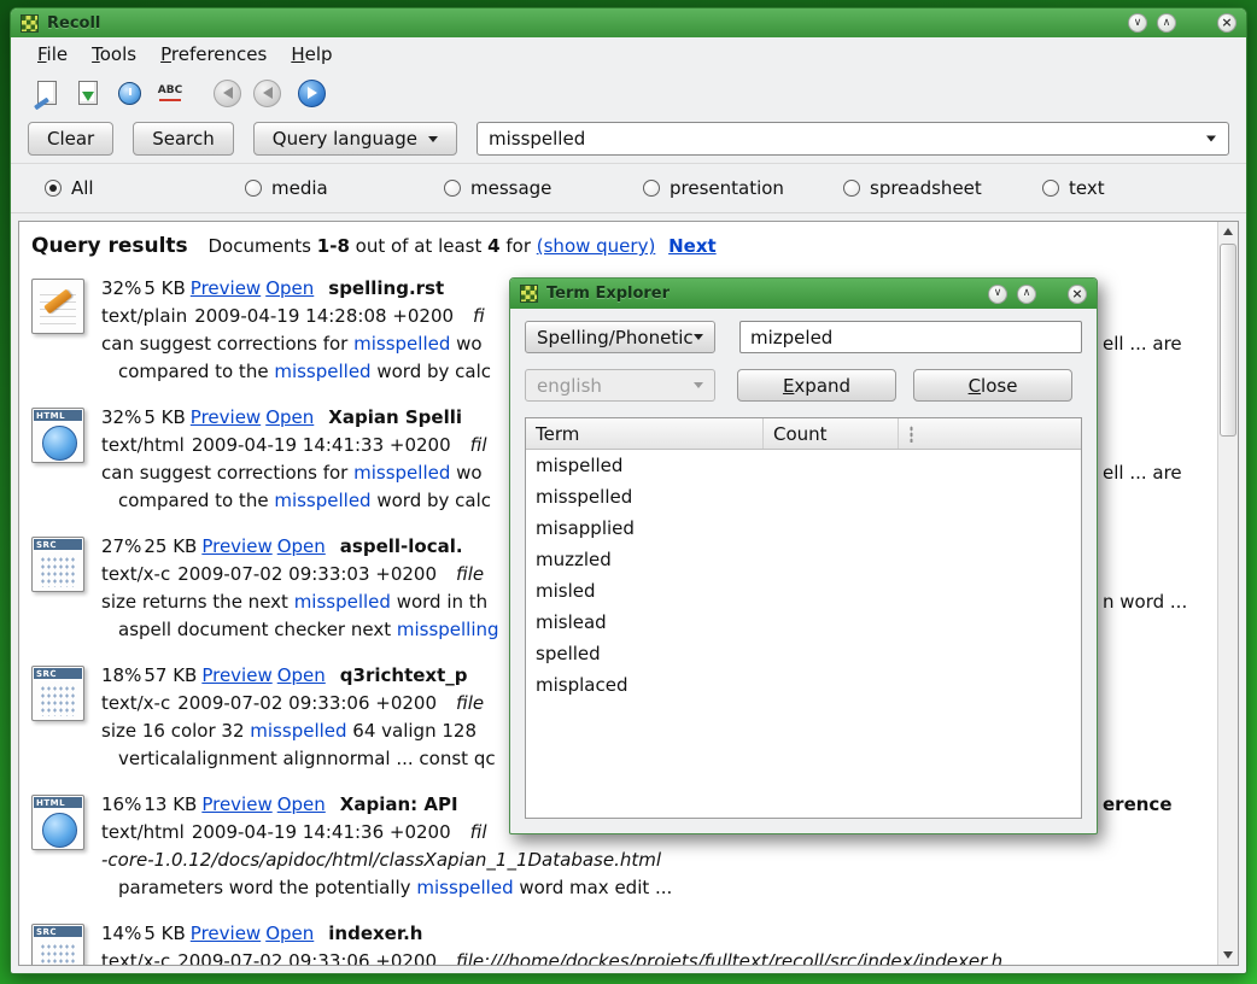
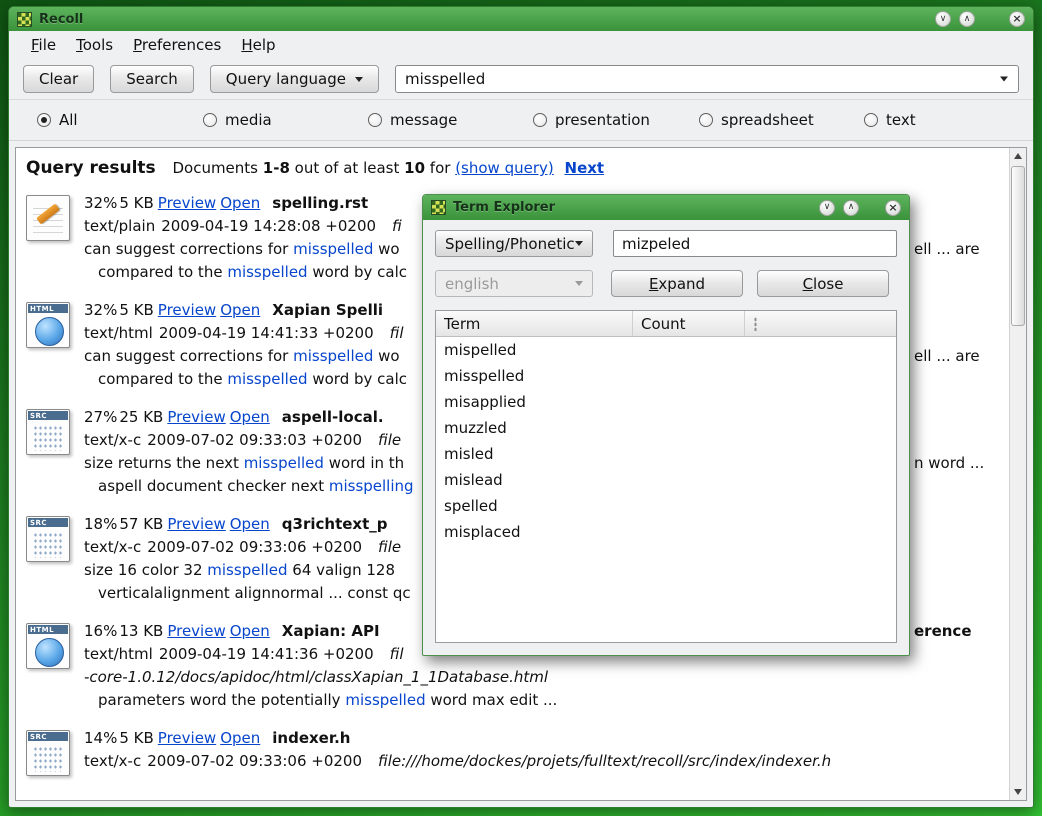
  Recoll
  File
  Tools
  Preferences
  Help
- ABC
  Clear
  Search
  Query language
  misspelled
  All
  media
  message
  presentation
  spreadsheet
  text
- Query results Documents 1-8 out of at least 4 for (show query) Next
+ Query results Documents 1-8 out of at least 10 for (show query) Next
  32%5 KB Preview Open spelling.rst
  text/plain 2009-04-19 14:28:08 +0200 fi
  can suggest corrections for misspelled wo
  ell ... are
  compared to the misspelled word by calc
  HTML
  32%5 KB Preview Open Xapian Spelli
  text/html 2009-04-19 14:41:33 +0200 fil
  can suggest corrections for misspelled wo
  ell ... are
  compared to the misspelled word by calc
  SRC
  27%25 KB Preview Open aspell-local.
  text/x-c 2009-07-02 09:33:03 +0200 file
  size returns the next misspelled word in th
  n word ...
  aspell document checker next misspelling
  SRC
  18%57 KB Preview Open q3richtext_p
  text/x-c 2009-07-02 09:33:06 +0200 file
  size 16 color 32 misspelled 64 valign 128
  verticalalignment alignnormal ... const qc
  HTML
  16%13 KB Preview Open Xapian: API
  erence
  text/html 2009-04-19 14:41:36 +0200 fil
  -core-1.0.12/docs/apidoc/html/classXapian_1_1Database.html
  parameters word the potentially misspelled word max edit ...
  SRC
  14%5 KB Preview Open indexer.h
  text/x-c 2009-07-02 09:33:06 +0200 file:///home/dockes/projets/fulltext/recoll/src/index/indexer.h
  Term Explorer
  Spelling/Phonetic
  mizpeled
  english
  Expand
  Close
  Term
  Count
  mispelled
  misspelled
  misapplied
  muzzled
  misled
  mislead
  spelled
  misplaced
